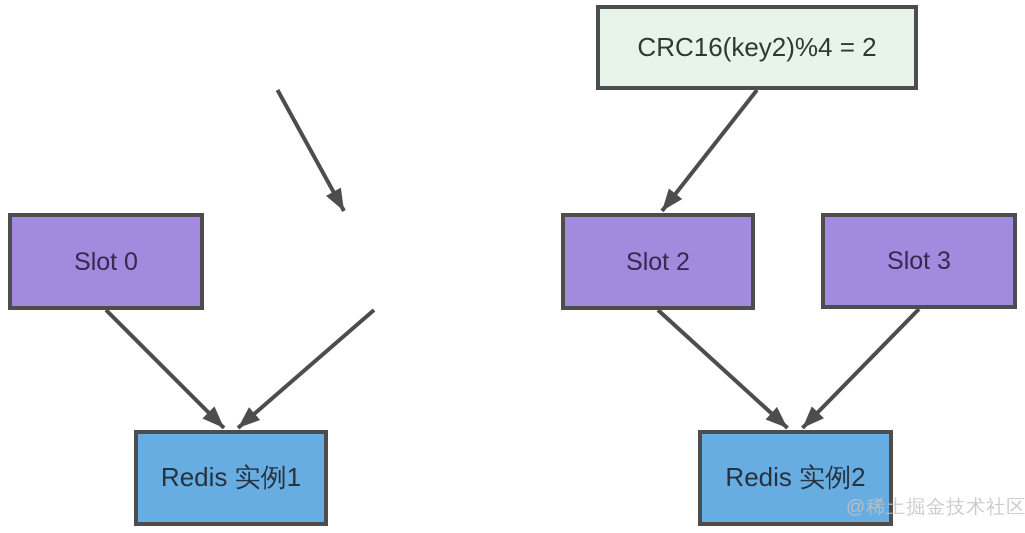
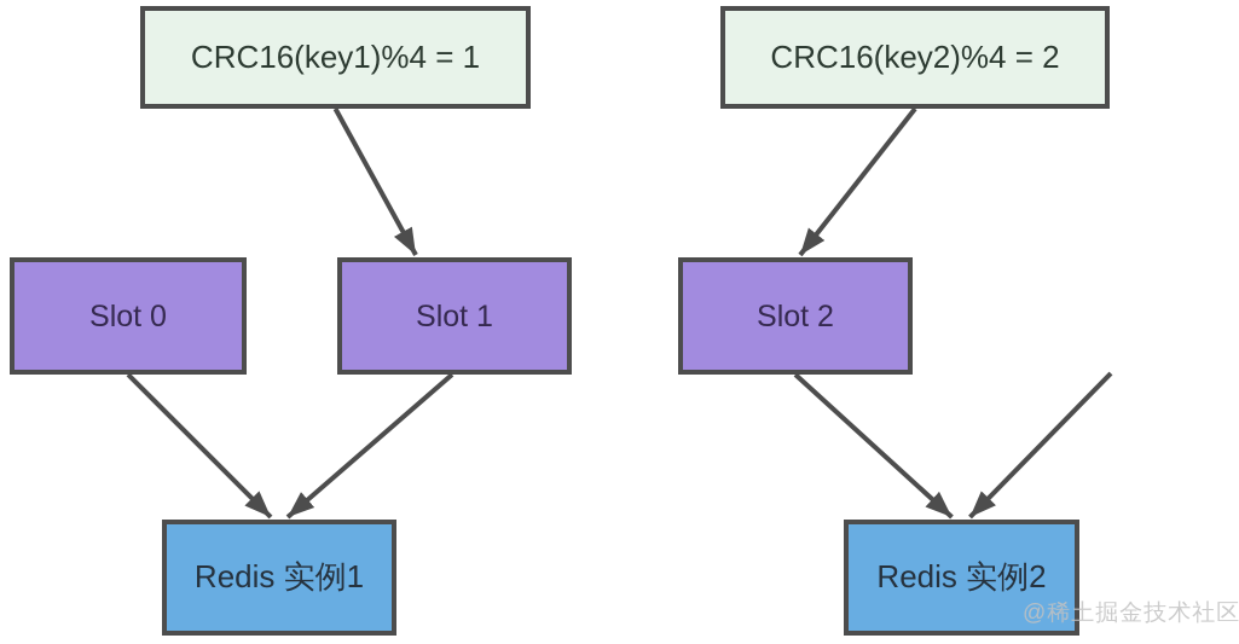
+ CRC16(key1)%4 = 1
  CRC16(key2)%4 = 2
  Slot 0
+ Slot 1
  Slot 2
- Slot 3
  Redis 实例1
  Redis 实例2
  @稀土掘金技术社区
